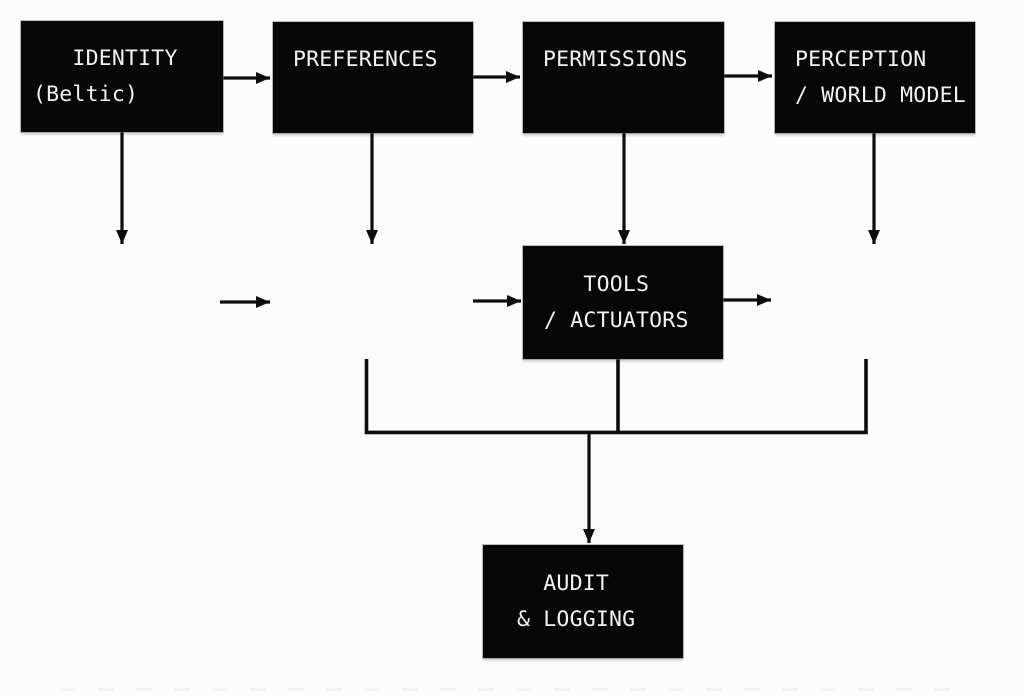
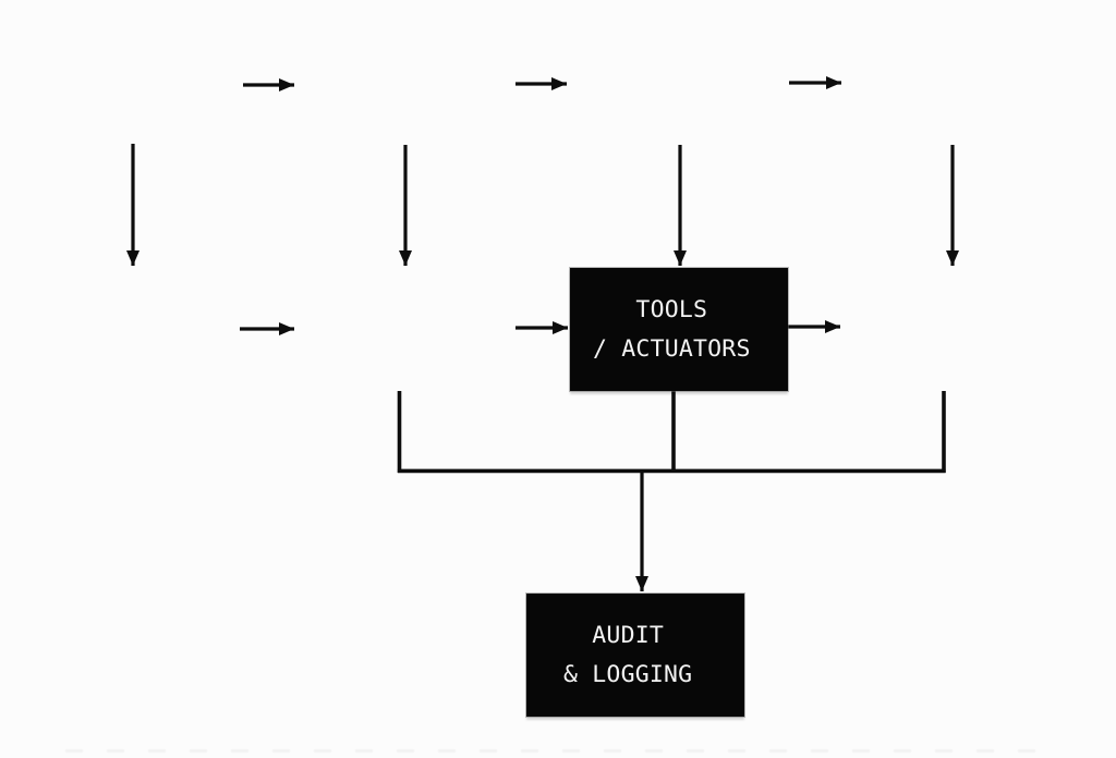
- IDENTITY
- (Beltic)
- PREFERENCES
- PERMISSIONS
- PERCEPTION
- / WORLD MODEL
  TOOLS
  / ACTUATORS
  AUDIT
  & LOGGING
